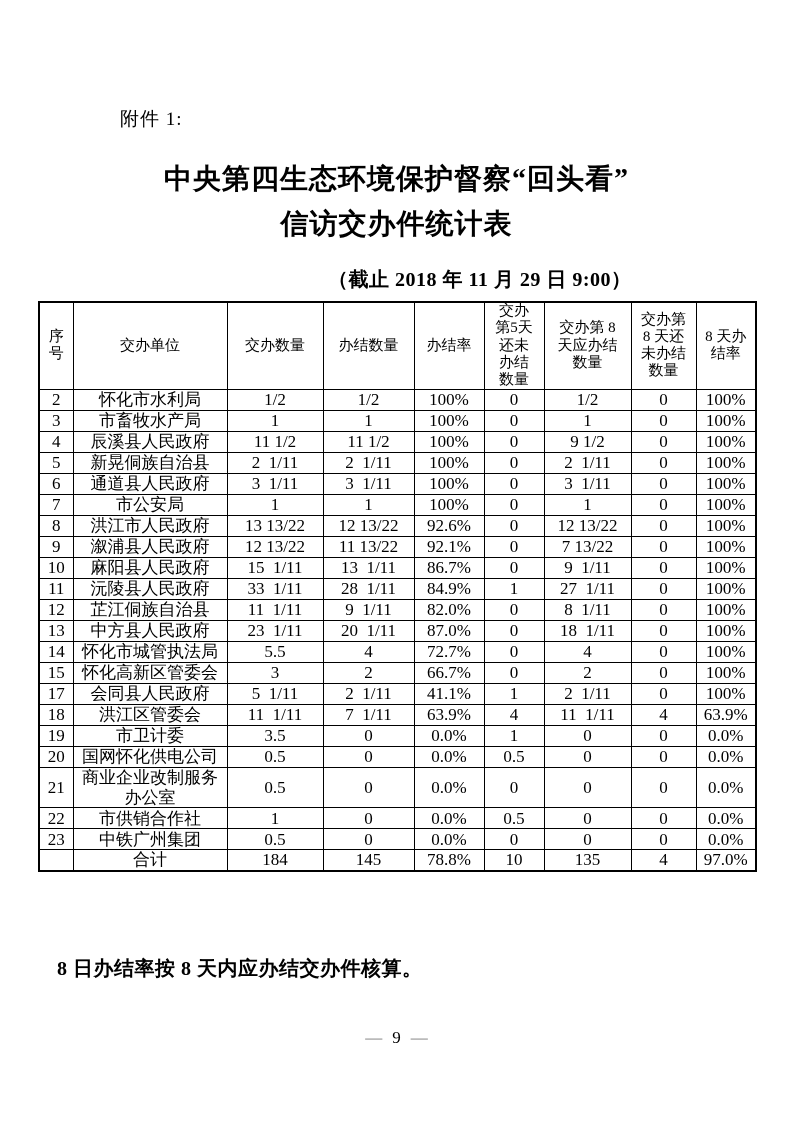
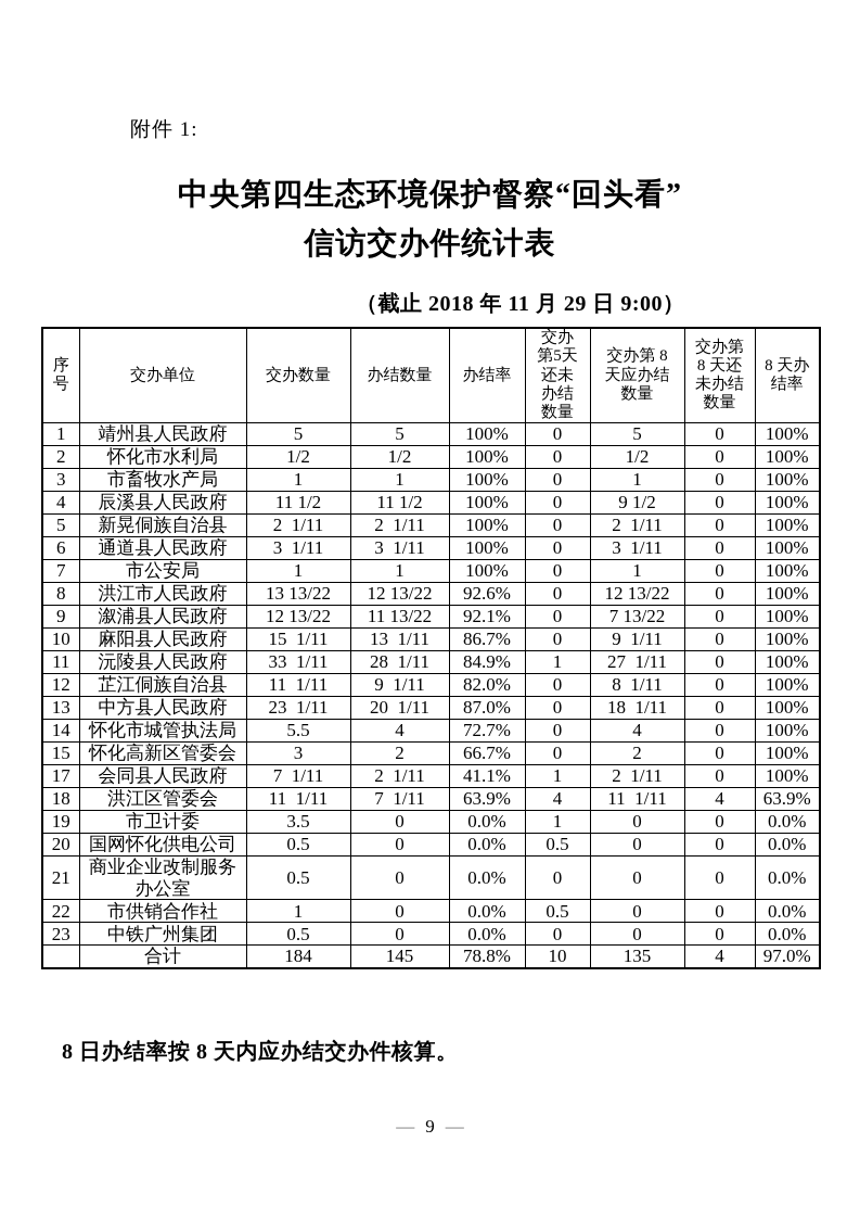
  附件 1:
  中央第四生态环境保护督察“回头看”
  信访交办件统计表
  （截止 2018 年 11 月 29 日 9:00）
  序 号	交办单位	交办数量	办结数量	办结率	交办 第5天 还未 办结 数量	交办第 8 天应办结 数量	交办第 8 天还 未办结 数量	8 天办 结率
+ 1	靖州县人民政府	5	5	100%	0	5	0	100%
  2	怀化市水利局	1/2	1/2	100%	0	1/2	0	100%
  3	市畜牧水产局	1	1	100%	0	1	0	100%
  4	辰溪县人民政府	11 1/2	11 1/2	100%	0	9 1/2	0	100%
  5	新晃侗族自治县	2 1/11	2 1/11	100%	0	2 1/11	0	100%
  6	通道县人民政府	3 1/11	3 1/11	100%	0	3 1/11	0	100%
  7	市公安局	1	1	100%	0	1	0	100%
  8	洪江市人民政府	13 13/22	12 13/22	92.6%	0	12 13/22	0	100%
  9	溆浦县人民政府	12 13/22	11 13/22	92.1%	0	7 13/22	0	100%
  10	麻阳县人民政府	15 1/11	13 1/11	86.7%	0	9 1/11	0	100%
  11	沅陵县人民政府	33 1/11	28 1/11	84.9%	1	27 1/11	0	100%
  12	芷江侗族自治县	11 1/11	9 1/11	82.0%	0	8 1/11	0	100%
  13	中方县人民政府	23 1/11	20 1/11	87.0%	0	18 1/11	0	100%
  14	怀化市城管执法局	5.5	4	72.7%	0	4	0	100%
  15	怀化高新区管委会	3	2	66.7%	0	2	0	100%
- 17	会同县人民政府	5 1/11	2 1/11	41.1%	1	2 1/11	0	100%
+ 17	会同县人民政府	7 1/11	2 1/11	41.1%	1	2 1/11	0	100%
  18	洪江区管委会	11 1/11	7 1/11	63.9%	4	11 1/11	4	63.9%
  19	市卫计委	3.5	0	0.0%	1	0	0	0.0%
  20	国网怀化供电公司	0.5	0	0.0%	0.5	0	0	0.0%
  21	商业企业改制服务 办公室	0.5	0	0.0%	0	0	0	0.0%
  22	市供销合作社	1	0	0.0%	0.5	0	0	0.0%
  23	中铁广州集团	0.5	0	0.0%	0	0	0	0.0%
  	合计	184	145	78.8%	10	135	4	97.0%
  8 日办结率按 8 天内应办结交办件核算。
  — 9 —
